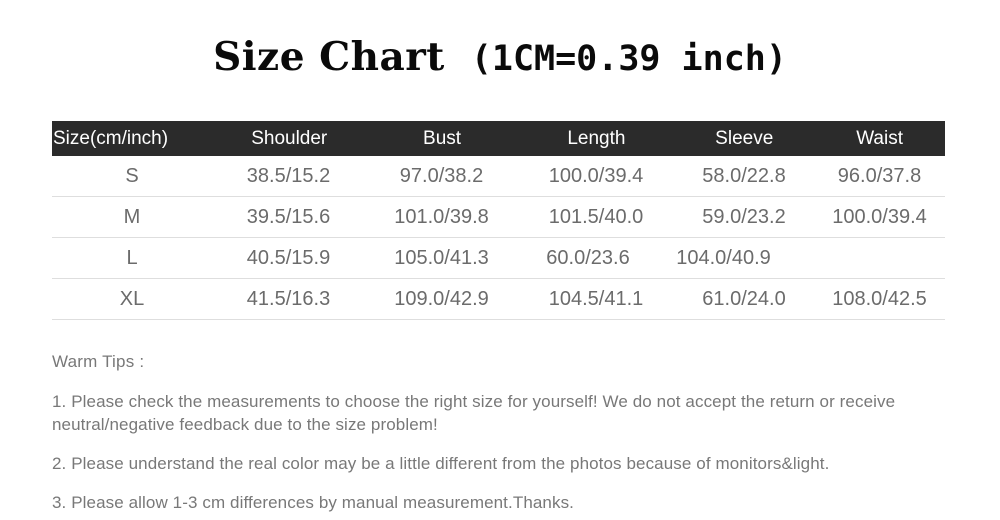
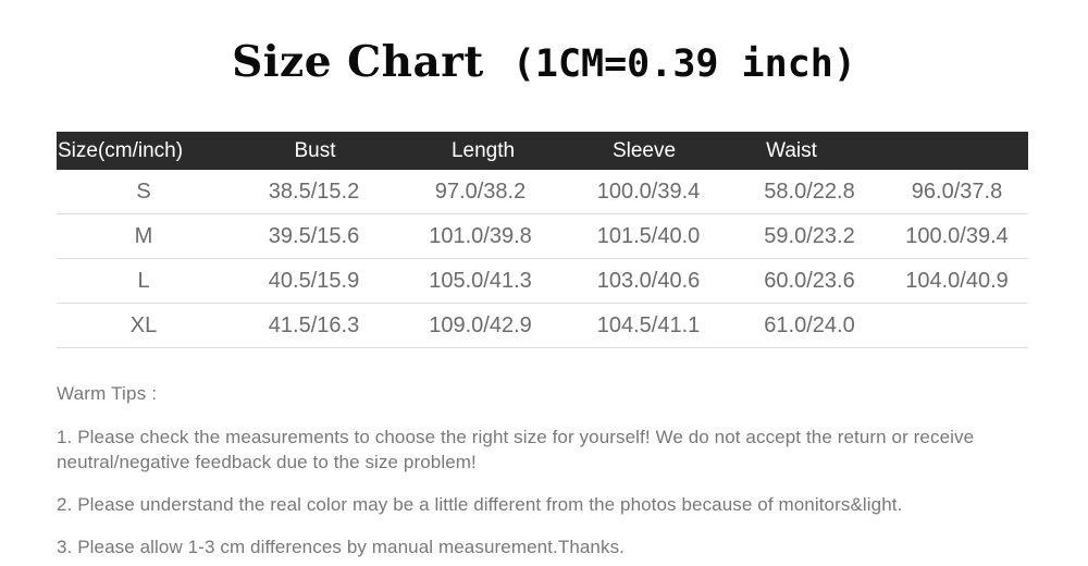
  Size Chart (1CM=0.39 inch)
  Size(cm/inch)
- Shoulder
  Bust
  Length
  Sleeve
  Waist
  S
  38.5/15.2
  97.0/38.2
  100.0/39.4
  58.0/22.8
  96.0/37.8
  M
  39.5/15.6
  101.0/39.8
  101.5/40.0
  59.0/23.2
  100.0/39.4
  L
  40.5/15.9
  105.0/41.3
+ 103.0/40.6
  60.0/23.6
  104.0/40.9
  XL
  41.5/16.3
  109.0/42.9
  104.5/41.1
  61.0/24.0
- 108.0/42.5
  Warm Tips :
  1. Please check the measurements to choose the right size for yourself! We do not accept the return or receive neutral/negative feedback due to the size problem!
  2. Please understand the real color may be a little different from the photos because of monitors&light.
  3. Please allow 1-3 cm differences by manual measurement.Thanks.
